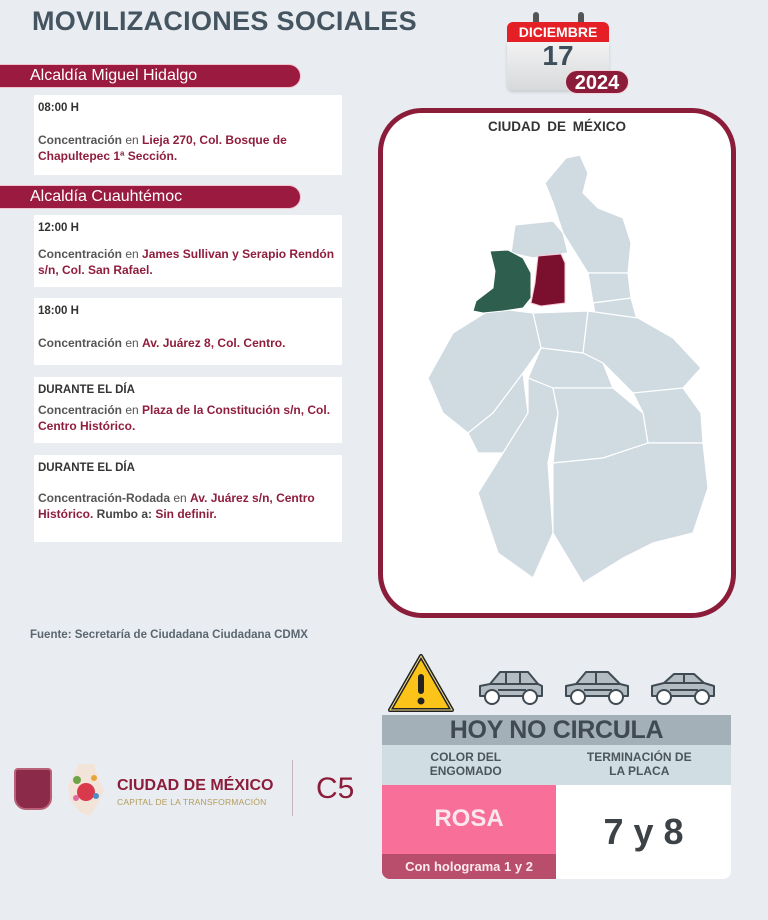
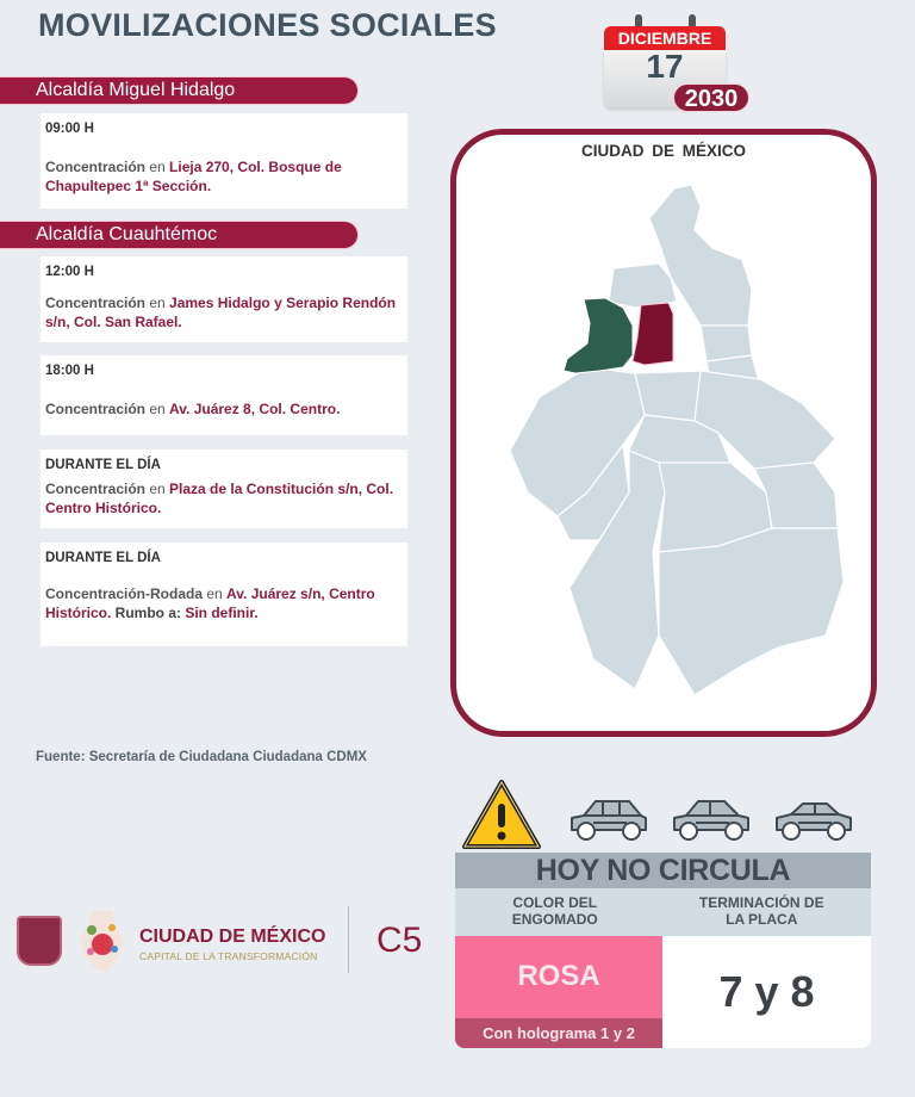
  MOVILIZACIONES SOCIALES
  DICIEMBRE
  17
- 2024
+ 2030
  Alcaldía Miguel Hidalgo
- 08:00 H
+ 09:00 H
  Concentración en Lieja 270, Col. Bosque de Chapultepec 1ª Sección.
  Alcaldía Cuauhtémoc
  12:00 H
- Concentración en James Sullivan y Serapio Rendón s/n, Col. San Rafael.
+ Concentración en James Hidalgo y Serapio Rendón s/n, Col. San Rafael.
  18:00 H
  Concentración en Av. Juárez 8, Col. Centro.
  DURANTE EL DÍA
  Concentración en Plaza de la Constitución s/n, Col. Centro Histórico.
  DURANTE EL DÍA
  Concentración-Rodada en Av. Juárez s/n, Centro Histórico. Rumbo a: Sin definir.
  CIUDAD DE MÉXICO
  Fuente: Secretaría de Ciudadana Ciudadana CDMX
  CIUDAD DE MÉXICO
  CAPITAL DE LA TRANSFORMACIÓN
  C5
  HOY NO CIRCULA
  COLOR DEL ENGOMADO
  TERMINACIÓN DE LA PLACA
  ROSA
  Con holograma 1 y 2
  7 y 8
